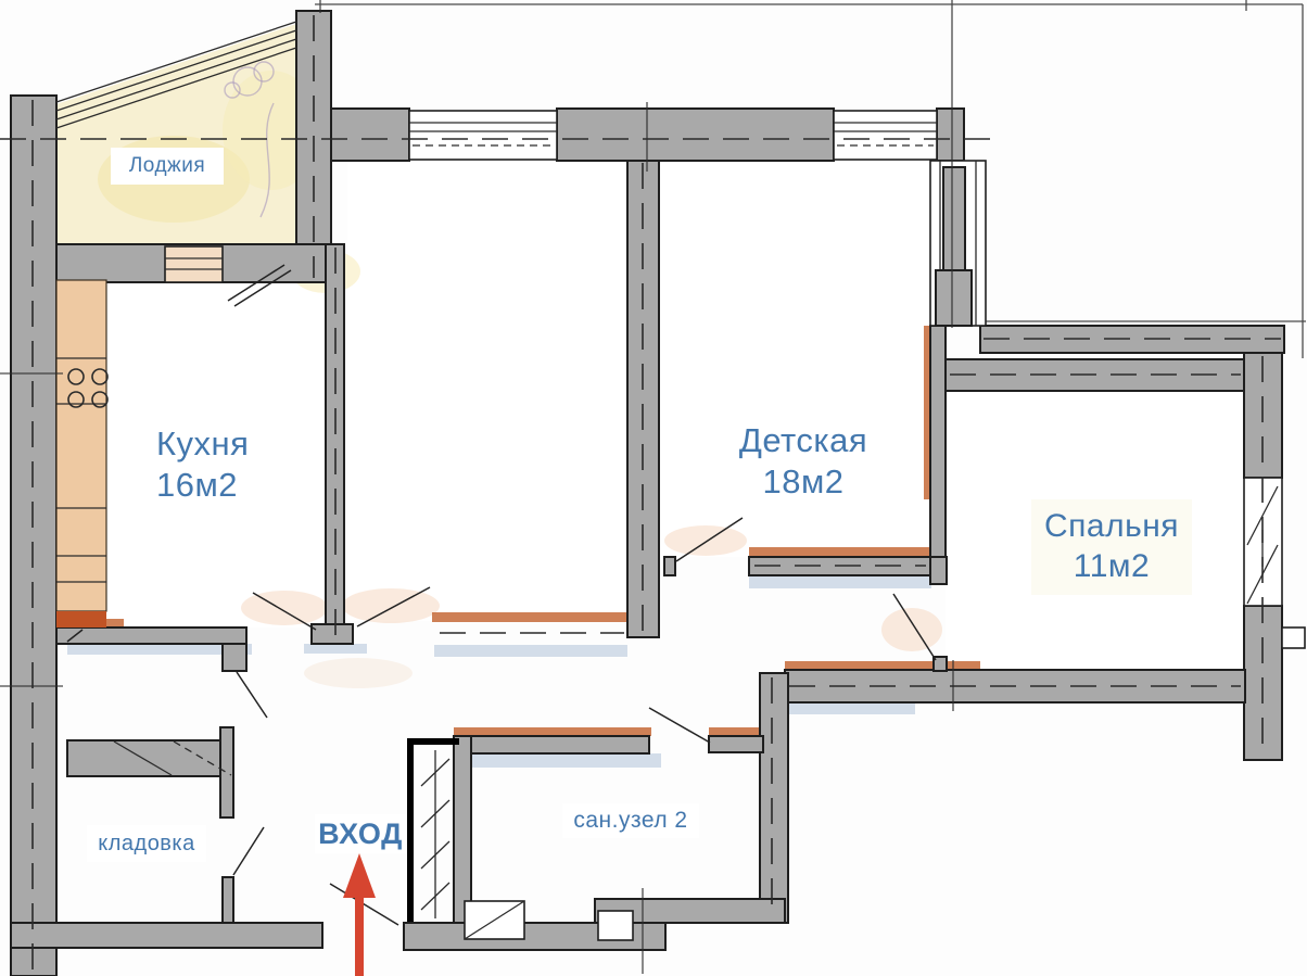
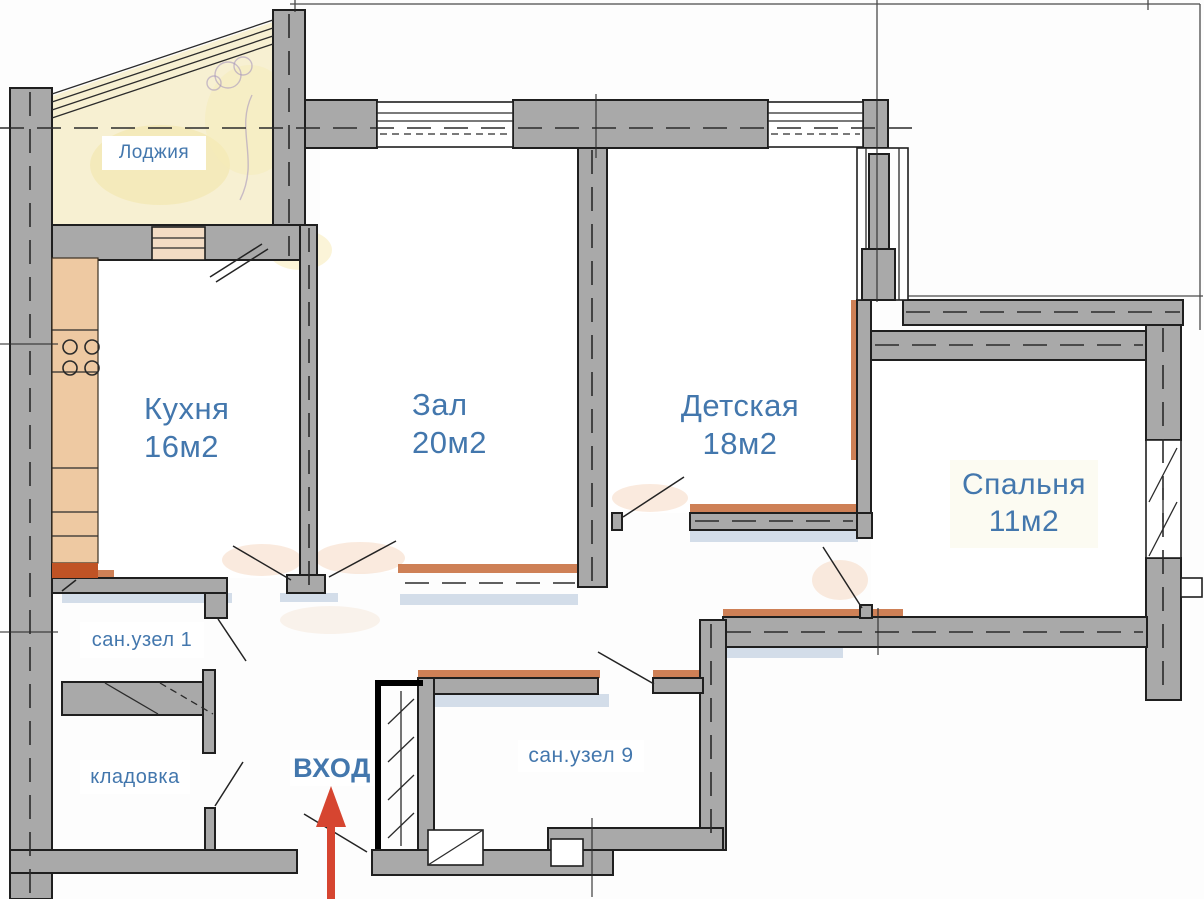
  Лоджия
  Кухня
  16м2
+ Зал
+ 20м2
  Детская
  18м2
  Спальня
  11м2
+ сан.узел 1
- сан.узел 2
+ сан.узел 9
  кладовка
  ВХОД
